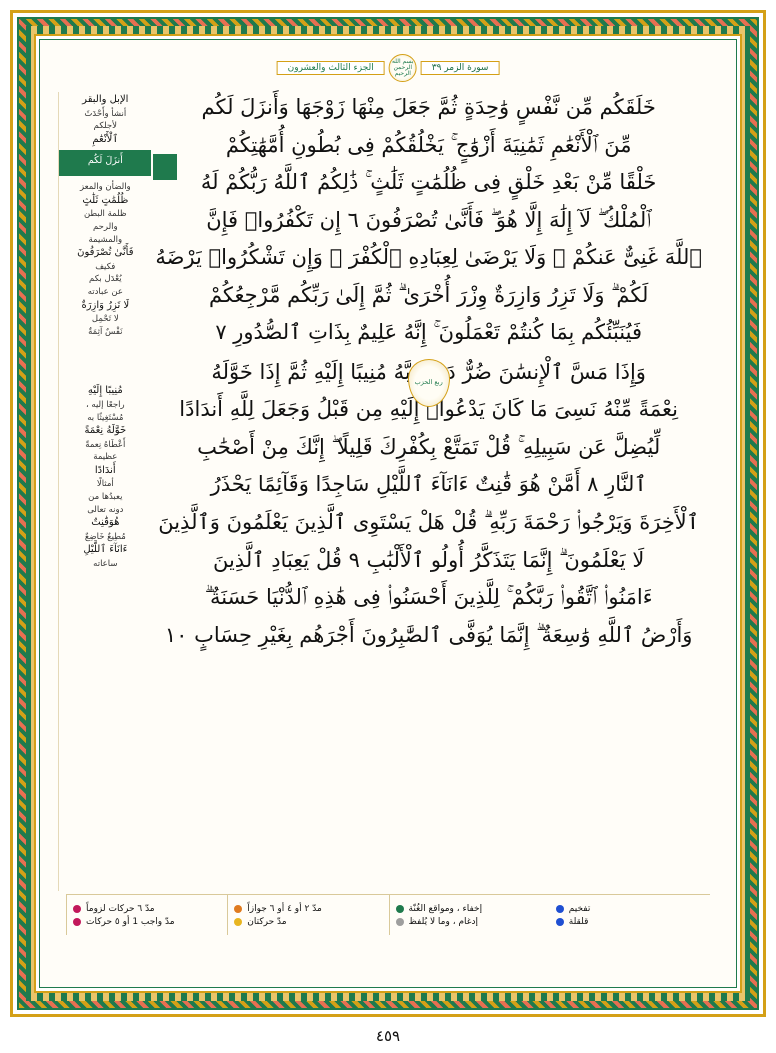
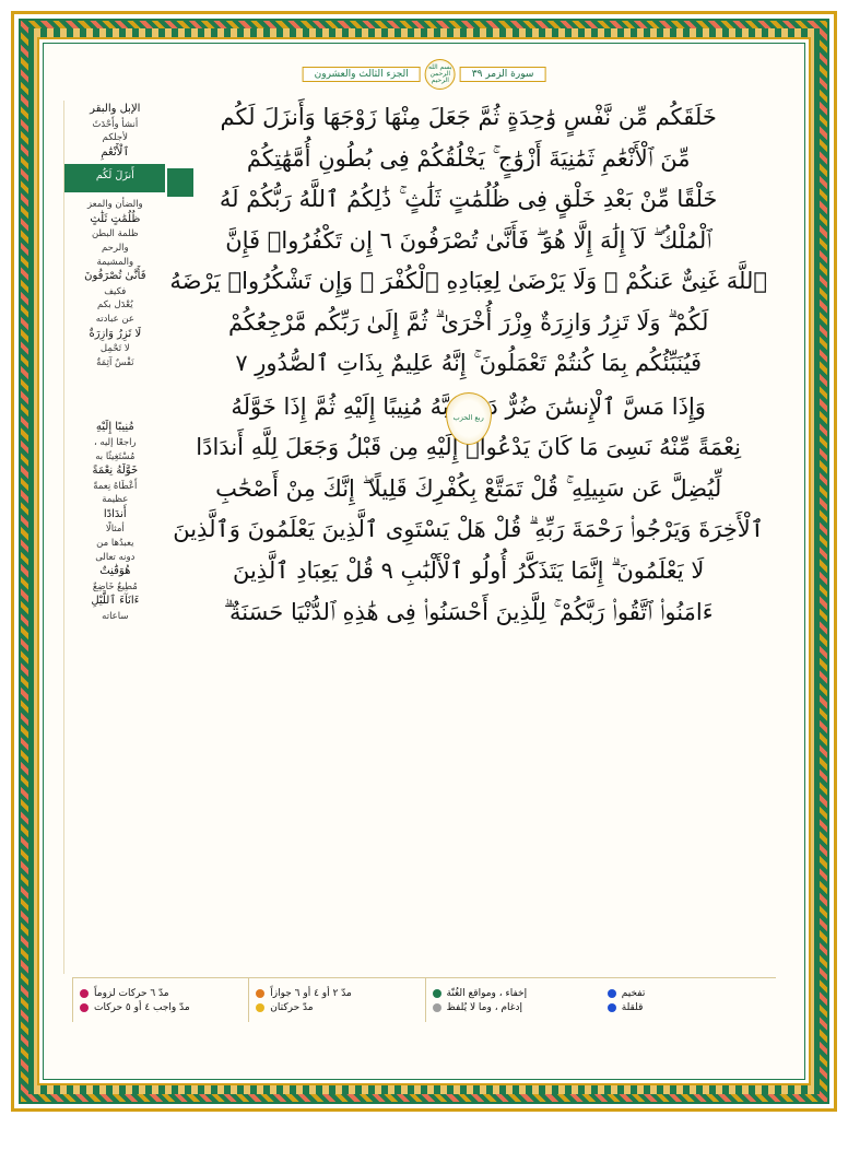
  الجزء الثالث والعشرون
  سورة الزمر ٣٩
  خَلَقَكُم مِّن نَّفْسٍ وَٰحِدَةٍ ثُمَّ جَعَلَ مِنْهَا زَوْجَهَا وَأَنزَلَ لَكُم
  مِّنَ ٱلْأَنْعَٰمِ ثَمَٰنِيَةَ أَزْوَٰجٍ ۚ يَخْلُقُكُمْ فِى بُطُونِ أُمَّهَٰتِكُمْ
  خَلْقًا مِّنْ بَعْدِ خَلْقٍ فِى ظُلُمَٰتٍ ثَلَٰثٍ ۚ ذَٰلِكُمُ ٱللَّهُ رَبُّكُمْ لَهُ
  ٱلْمُلْكُ ۖ لَآ إِلَٰهَ إِلَّا هُوَ ۖ فَأَنَّىٰ تُصْرَفُونَ ٦ إِن تَكْفُرُوا۟ فَإِنَّ
  ٱللَّهَ غَنِىٌّ عَنكُمْ ۖ وَلَا يَرْضَىٰ لِعِبَادِهِ ٱلْكُفْرَ ۖ وَإِن تَشْكُرُوا۟ يَرْضَهُ
  لَكُمْ ۗ وَلَا تَزِرُ وَازِرَةٌ وِزْرَ أُخْرَىٰ ۗ ثُمَّ إِلَىٰ رَبِّكُم مَّرْجِعُكُمْ
  فَيُنَبِّئُكُم بِمَا كُنتُمْ تَعْمَلُونَ ۚ إِنَّهُ عَلِيمٌ بِذَاتِ ٱلصُّدُورِ ٧
  ربع الحزب
  وَإِذَا مَسَّ ٱلْإِنسَٰنَ ضُرٌّ دَهُ مُنِيبًا إِلَيْهِ ثُمَّ إِذَا خَوَّلَهُ
  نِعْمَةً مِّنْهُ نَسِىَ مَا كَانَ يَدْعُوا۟ إِلَيْهِ مِن قَبْلُ وَجَعَلَ لِلَّهِ أَندَادًا
  لِّيُضِلَّ عَن سَبِيلِهِ ۚ قُلْ تَمَتَّعْ بِكُفْرِكَ قَلِيلًا ۖ إِنَّكَ مِنْ أَصْحَٰبِ
- ٱلنَّارِ ٨ أَمَّنْ هُوَ قَٰنِتٌ ءَانَآءَ ٱللَّيْلِ سَاجِدًا وَقَآئِمًا يَحْذَرُ
  ٱلْأَخِرَةَ وَيَرْجُوا۟ رَحْمَةَ رَبِّهِ ۗ قُلْ هَلْ يَسْتَوِى ٱلَّذِينَ يَعْلَمُونَ وَٱلَّذِينَ
  لَا يَعْلَمُونَ ۗ إِنَّمَا يَتَذَكَّرُ أُولُو ٱلْأَلْبَٰبِ ٩ قُلْ يَعِبَادِ ٱلَّذِينَ
  ءَامَنُوا۟ ٱتَّقُوا۟ رَبَّكُمْ ۚ لِلَّذِينَ أَحْسَنُوا۟ فِى هَٰذِهِ ٱلدُّنْيَا حَسَنَةٌ ۗ
- وَأَرْضُ ٱللَّهِ وَٰسِعَةٌ ۗ إِنَّمَا يُوَفَّى ٱلصَّٰبِرُونَ أَجْرَهُم بِغَيْرِ حِسَابٍ ١٠
  الإبل والبقر
  أنشأ وأَحْدَثَ
  لأجلكم
  ٱلْأَنْعَٰمِ
  أَنزَلَ لَكُم
  والضأن والمعز
  ظُلُمَٰتٍ ثَلَٰثٍ
  ظلمة البطن
  والرحم
  والمشيمة
  فَأَنَّىٰ تُصْرَفُونَ
  فكيف
  يُعْدَل بكم
  عن عبادته
  لَا تَزِرُ وَازِرَةٌ
  لا تَحْمِل
  نَفْسٌ آثِمَةٌ
  مُنِيبًا إِلَيْهِ
  راجعًا إليه ،
  مُسْتَغِيثًا به
  خَوَّلَهُ نِعْمَةً
  أَعْطَاهُ نِعمةً
  عظيمة
  أَندَادًا
  أمثالًا
  يعبدُها من
  دونه تعالى
  هُوَقَٰنِتٌ
  مُطِيعٌ خَاضِعٌ
  ءَانَآءَ ٱللَّيْلِ
  ساعاته
  تفخيم
  قلقلة
  إخفاء ، ومواقع الغُنّة
  إدغام ، وما لا يُلفظ
  مدّ ٢ أو ٤ أو ٦ جوازاً
  مدّ حركتان
  مدّ ٦ حركات لزوماً
- مدّ واجب 1 أو ٥ حركات
+ مدّ واجب ٤ أو ٥ حركات
- ٤٥٩
